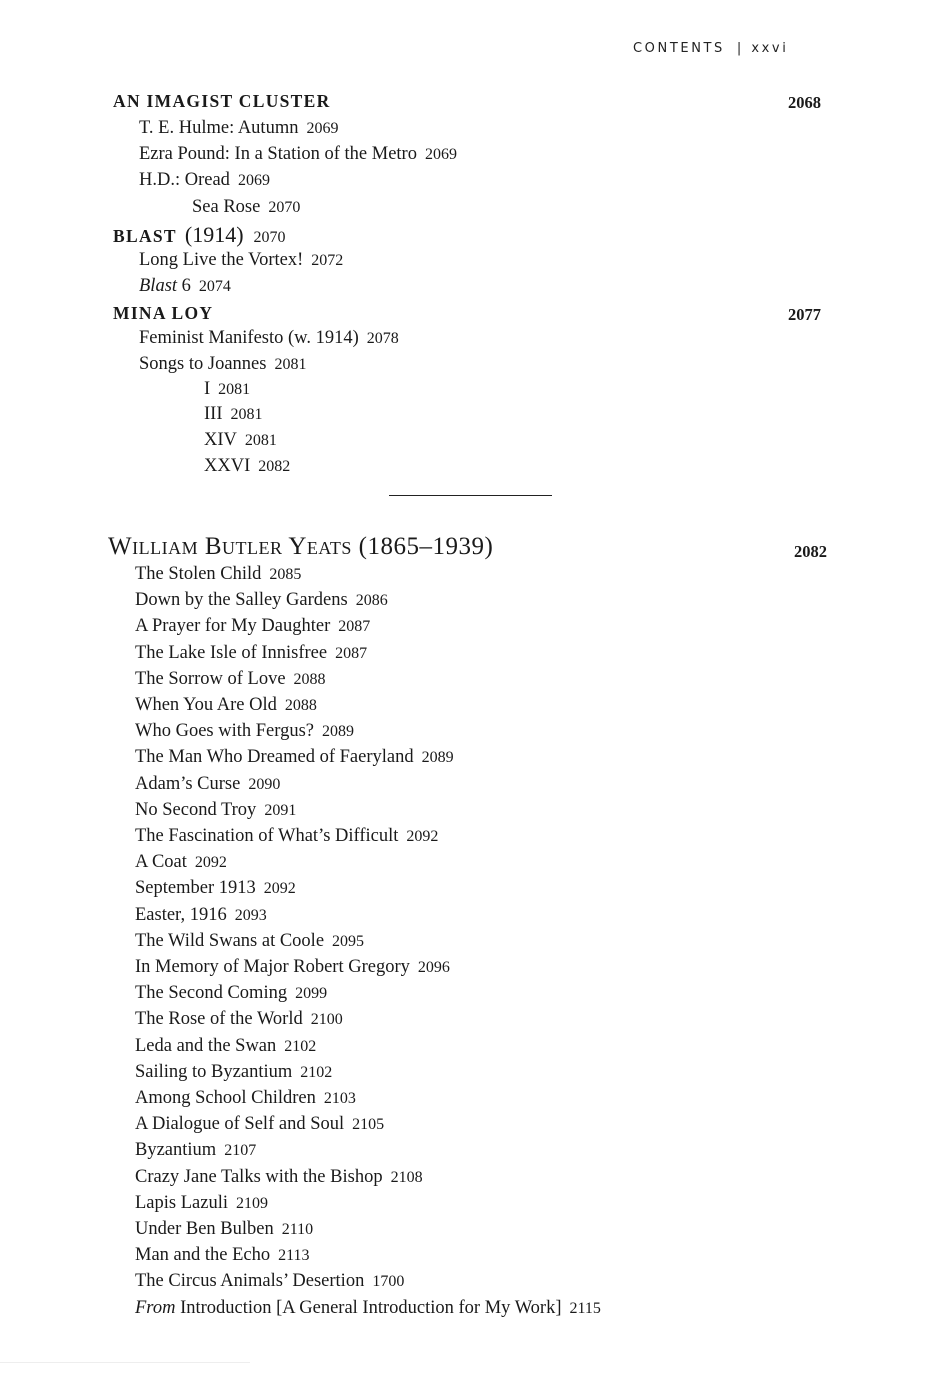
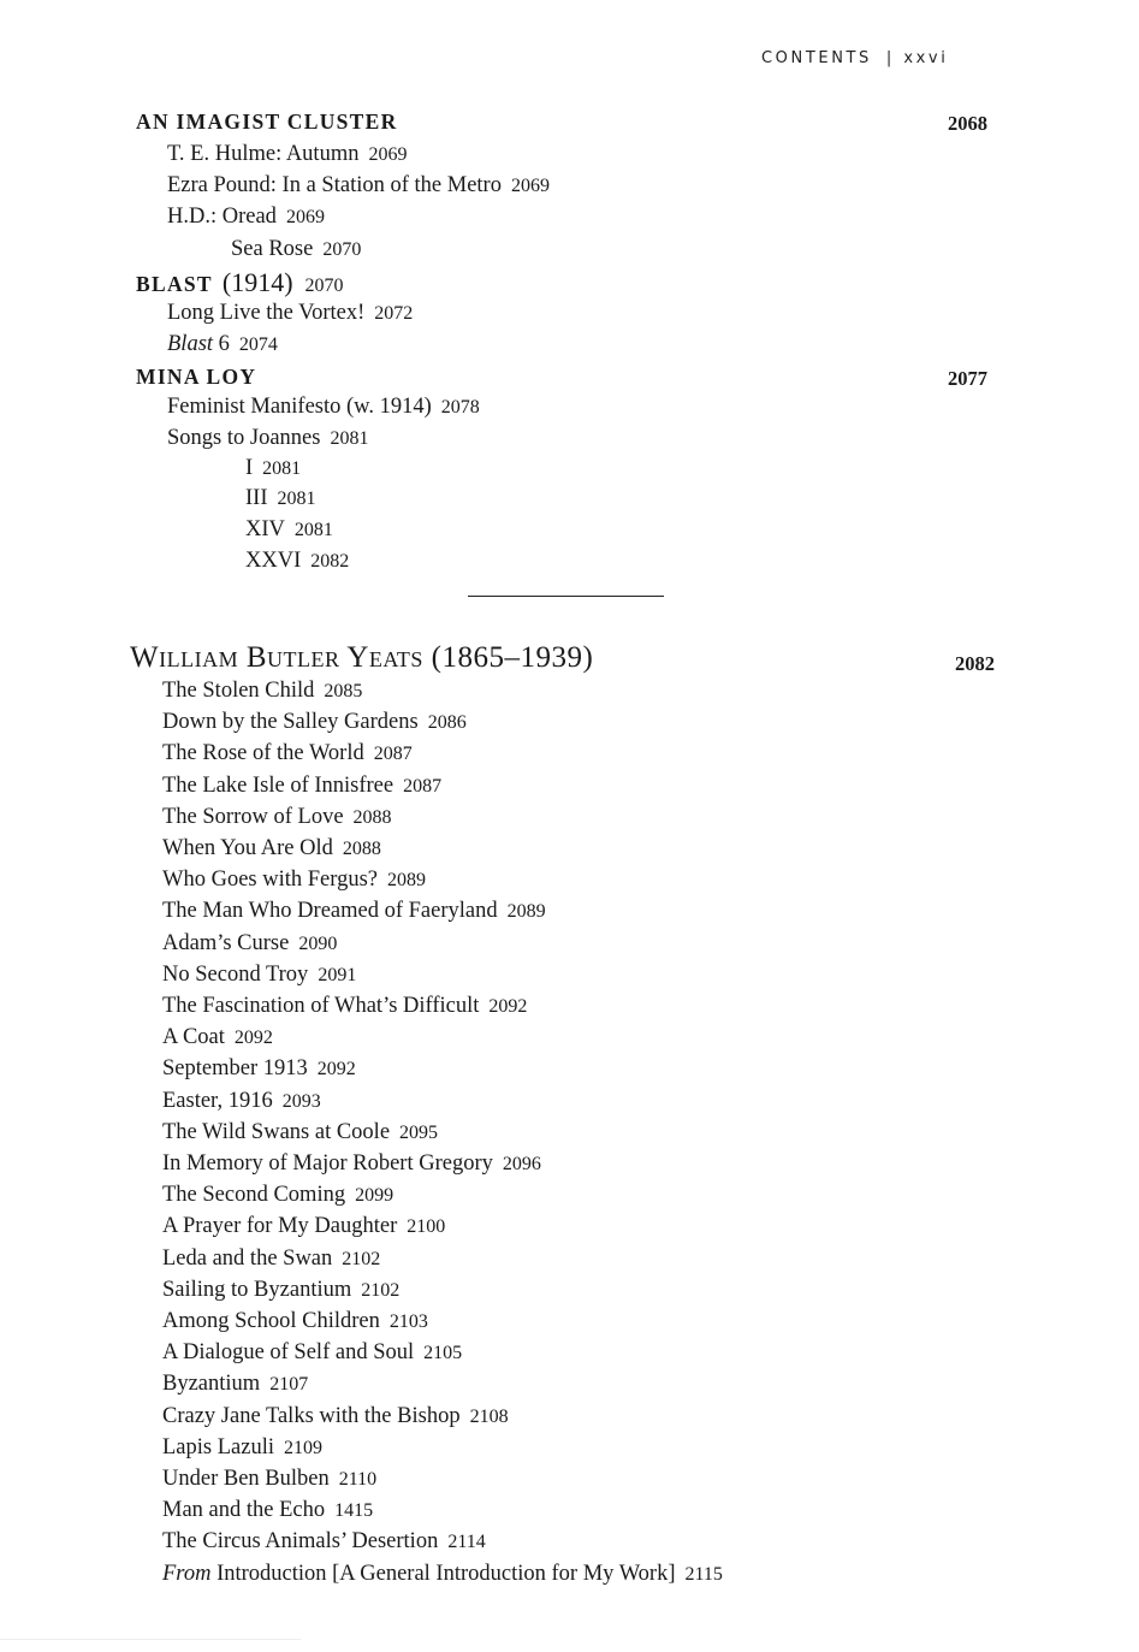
  CONTENTS | xxvi
  AN IMAGIST CLUSTER
  2068
  T. E. Hulme: Autumn 2069
  Ezra Pound: In a Station of the Metro 2069
  H.D.: Oread 2069
  Sea Rose 2070
  BLAST (1914) 2070
  Long Live the Vortex! 2072
  Blast 6 2074
  MINA LOY
  2077
  Feminist Manifesto (w. 1914) 2078
  Songs to Joannes 2081
  I 2081
  III 2081
  XIV 2081
  XXVI 2082
  William Butler Yeats (1865–1939)
  2082
  The Stolen Child 2085
  Down by the Salley Gardens 2086
- A Prayer for My Daughter 2087
+ The Rose of the World 2087
  The Lake Isle of Innisfree 2087
  The Sorrow of Love 2088
  When You Are Old 2088
  Who Goes with Fergus? 2089
  The Man Who Dreamed of Faeryland 2089
  Adam’s Curse 2090
  No Second Troy 2091
  The Fascination of What’s Difficult 2092
  A Coat 2092
  September 1913 2092
  Easter, 1916 2093
  The Wild Swans at Coole 2095
  In Memory of Major Robert Gregory 2096
  The Second Coming 2099
- The Rose of the World 2100
+ A Prayer for My Daughter 2100
  Leda and the Swan 2102
  Sailing to Byzantium 2102
  Among School Children 2103
  A Dialogue of Self and Soul 2105
  Byzantium 2107
  Crazy Jane Talks with the Bishop 2108
  Lapis Lazuli 2109
  Under Ben Bulben 2110
- Man and the Echo 2113
+ Man and the Echo 1415
- The Circus Animals’ Desertion 1700
+ The Circus Animals’ Desertion 2114
  From Introduction [A General Introduction for My Work] 2115
